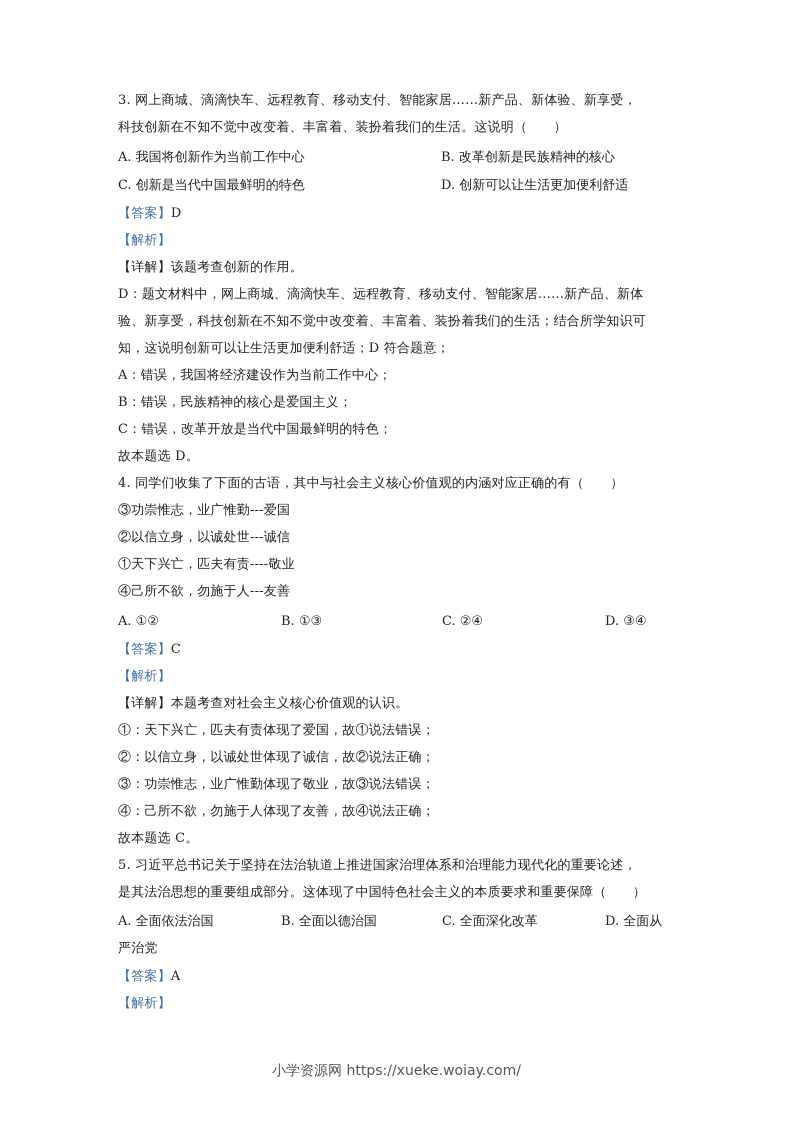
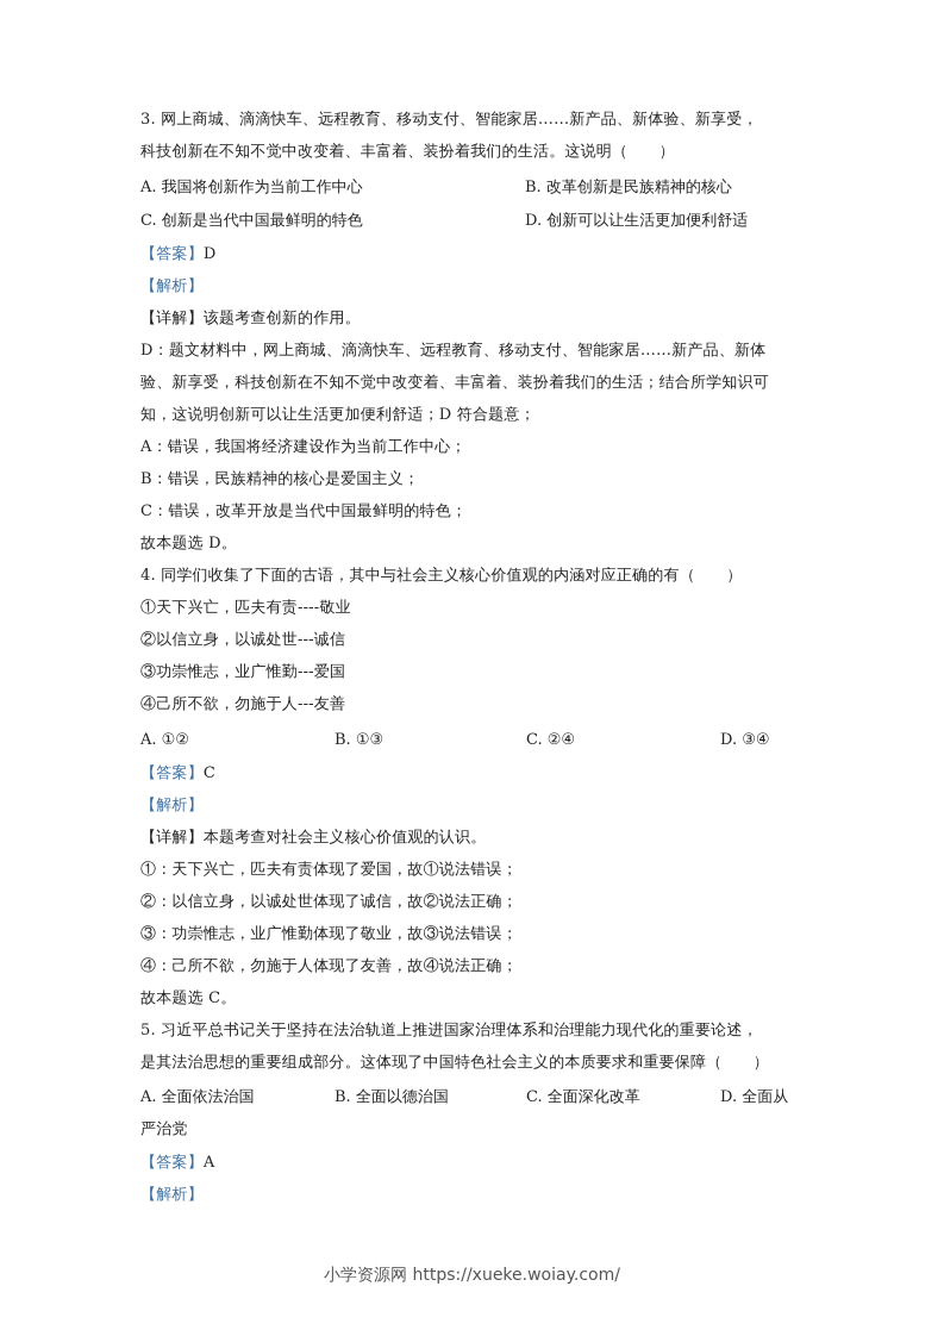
  3. 网上商城、滴滴快车、远程教育、移动支付、智能家居……新产品、新体验、新享受，
  科技创新在不知不觉中改变着、丰富着、装扮着我们的生活。这说明（ ）
  A. 我国将创新作为当前工作中心
  B. 改革创新是民族精神的核心
  C. 创新是当代中国最鲜明的特色
  D. 创新可以让生活更加便利舒适
  【答案】D
  【解析】
  【详解】该题考查创新的作用。
  D：题文材料中，网上商城、滴滴快车、远程教育、移动支付、智能家居……新产品、新体
  验、新享受，科技创新在不知不觉中改变着、丰富着、装扮着我们的生活；结合所学知识可
  知，这说明创新可以让生活更加便利舒适；D 符合题意；
  A：错误，我国将经济建设作为当前工作中心；
  B：错误，民族精神的核心是爱国主义；
  C：错误，改革开放是当代中国最鲜明的特色；
  故本题选 D。
  4. 同学们收集了下面的古语，其中与社会主义核心价值观的内涵对应正确的有（ ）
- ③功崇惟志，业广惟勤---爱国
+ ①天下兴亡，匹夫有责----敬业
  ②以信立身，以诚处世---诚信
- ①天下兴亡，匹夫有责----敬业
+ ③功崇惟志，业广惟勤---爱国
  ④己所不欲，勿施于人---友善
  A. ①②
  B. ①③
  C. ②④
  D. ③④
  【答案】C
  【解析】
  【详解】本题考查对社会主义核心价值观的认识。
  ①：天下兴亡，匹夫有责体现了爱国，故①说法错误；
  ②：以信立身，以诚处世体现了诚信，故②说法正确；
  ③：功崇惟志，业广惟勤体现了敬业，故③说法错误；
  ④：己所不欲，勿施于人体现了友善，故④说法正确；
  故本题选 C。
  5. 习近平总书记关于坚持在法治轨道上推进国家治理体系和治理能力现代化的重要论述，
  是其法治思想的重要组成部分。这体现了中国特色社会主义的本质要求和重要保障（ ）
  A. 全面依法治国
  B. 全面以德治国
  C. 全面深化改革
  D. 全面从
  严治党
  【答案】A
  【解析】
  小学资源网 https://xueke.woiay.com/
